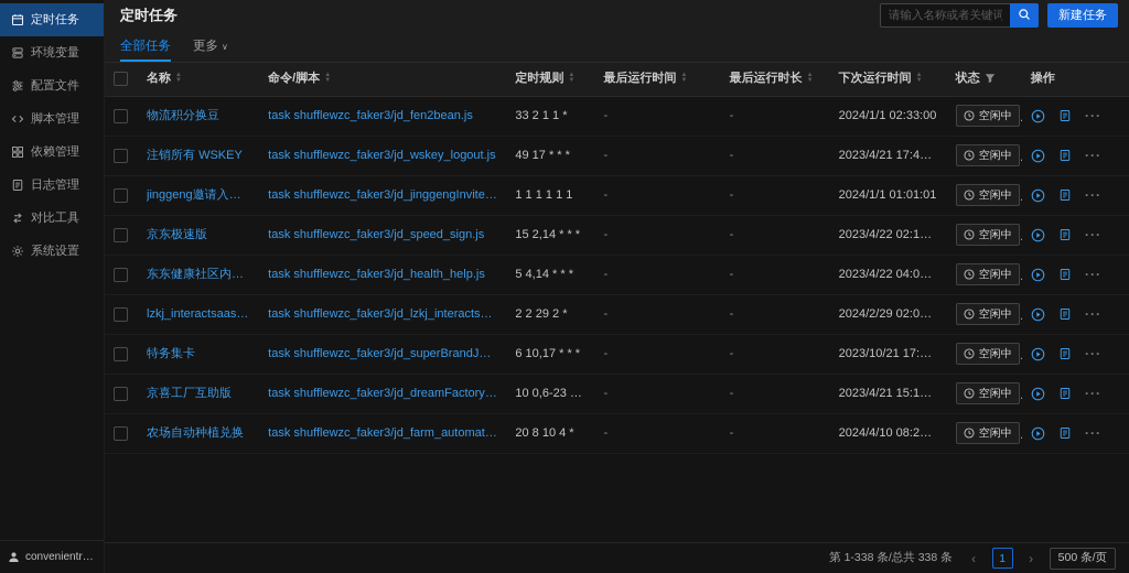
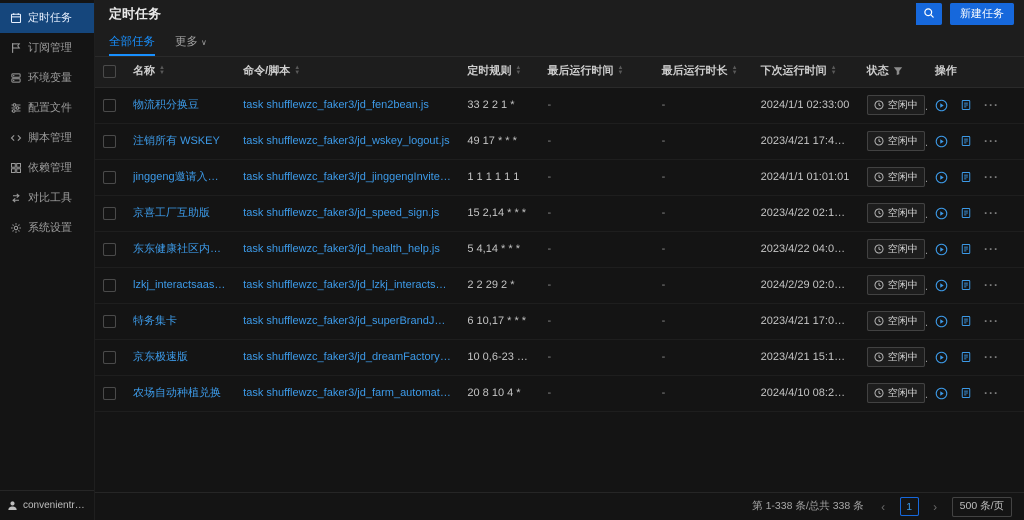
  定时任务
+ 订阅管理
  环境变量
  配置文件
  脚本管理
  依赖管理
- 日志管理
  对比工具
  系统设置
  convenientroo
  定时任务
- 请输入名称或者关键词
  新建任务
  全部任务
  更多
  ∨
  	名称	命令/脚本	定时规则	最后运行时间	最后运行时长	下次运行时间	状态	操作
- 	物流积分换豆	task shufflewzc_faker3/jd_fen2bean.js	33 2 1 1 *	-	-	2024/1/1 02:33:00	空闲中	···
+ 	物流积分换豆	task shufflewzc_faker3/jd_fen2bean.js	33 2 2 1 *	-	-	2024/1/1 02:33:00	空闲中	···
  	注销所有 WSKEY	task shufflewzc_faker3/jd_wskey_logout.js	49 17 * * *	-	-	2023/4/21 17:49:00	空闲中	···
  	jinggeng邀请入会有	task shufflewzc_faker3/jd_jinggengInvite.p	1 1 1 1 1 1	-	-	2024/1/1 01:01:01	空闲中	···
- 	京东极速版	task shufflewzc_faker3/jd_speed_sign.js	15 2,14 * * *	-	-	2023/4/22 02:15:00	空闲中	···
+ 	京喜工厂互助版	task shufflewzc_faker3/jd_speed_sign.js	15 2,14 * * *	-	-	2023/4/22 02:15:00	空闲中	···
  	东东健康社区内部互	task shufflewzc_faker3/jd_health_help.js	5 4,14 * * *	-	-	2023/4/22 04:05:00	空闲中	···
  	lzkj_interactsaas签	task shufflewzc_faker3/jd_lzkj_interactsaas	2 2 29 2 *	-	-	2024/2/29 02:02:00	空闲中	···
- 	特务集卡	task shufflewzc_faker3/jd_superBrandJK.js	6 10,17 * * *	-	-	2023/10/21 17:06:00	空闲中	···
+ 	特务集卡	task shufflewzc_faker3/jd_superBrandJK.js	6 10,17 * * *	-	-	2023/4/21 17:06:00	空闲中	···
- 	京喜工厂互助版	task shufflewzc_faker3/jd_dreamFactory_M	10 0,6-23 * * *	-	-	2023/4/21 15:10:00	空闲中	···
+ 	京东极速版	task shufflewzc_faker3/jd_dreamFactory_M	10 0,6-23 * * *	-	-	2023/4/21 15:10:00	空闲中	···
  	农场自动种植兑换	task shufflewzc_faker3/jd_farm_automatio	20 8 10 4 *	-	-	2024/4/10 08:20:00	空闲中	···
  第 1-338 条/总共 338 条
  ‹
  1
  ›
  500 条/页
